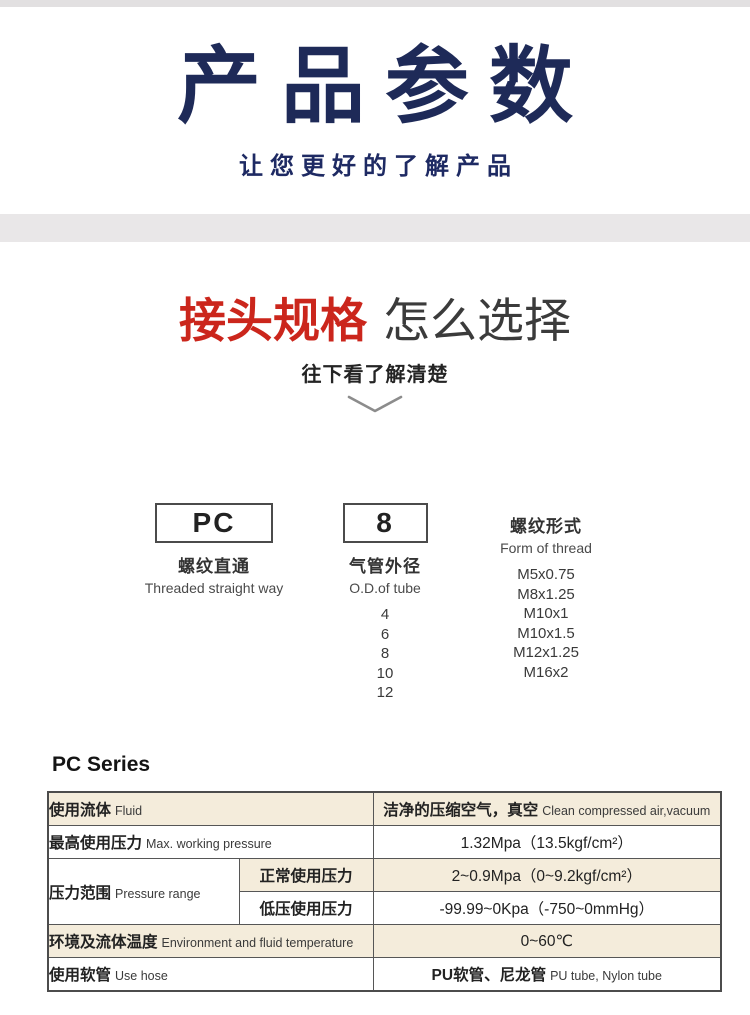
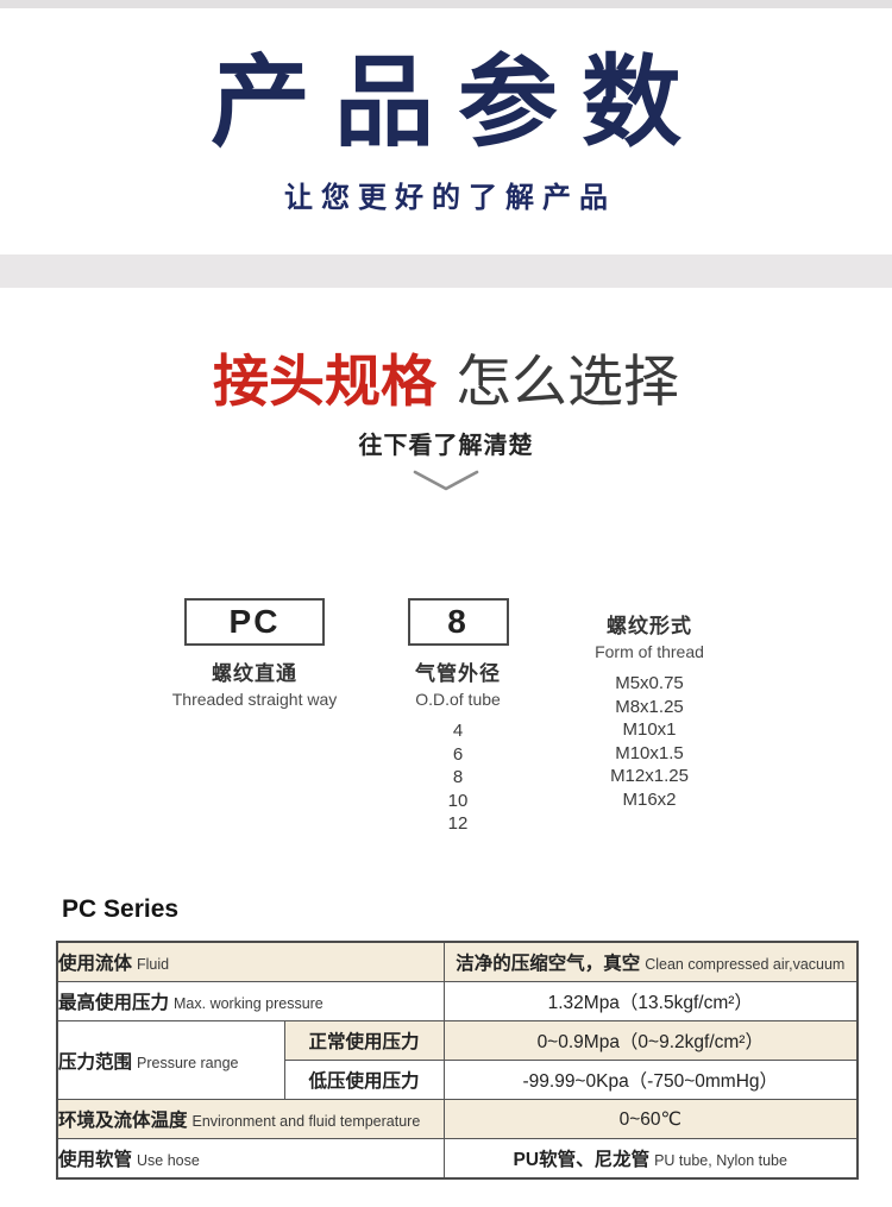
  产品参数
  让您更好的了解产品
  接头规格 怎么选择
  往下看了解清楚
  PC
  螺纹直通
  Threaded straight way
  8
  气管外径
  O.D.of tube
  4
  6
  8
  10
  12
  螺纹形式
  Form of thread
  M5x0.75
  M8x1.25
  M10x1
  M10x1.5
  M12x1.25
  M16x2
  PC Series
  使用流体 Fluid	洁净的压缩空气，真空 Clean compressed air,vacuum
  最高使用压力 Max. working pressure	1.32Mpa（13.5kgf/cm²）
- 压力范围 Pressure range	正常使用压力	2~0.9Mpa（0~9.2kgf/cm²）
+ 压力范围 Pressure range	正常使用压力	0~0.9Mpa（0~9.2kgf/cm²）
  低压使用压力	-99.99~0Kpa（-750~0mmHg）
  环境及流体温度 Environment and fluid temperature	0~60℃
  使用软管 Use hose	PU软管、尼龙管 PU tube, Nylon tube
